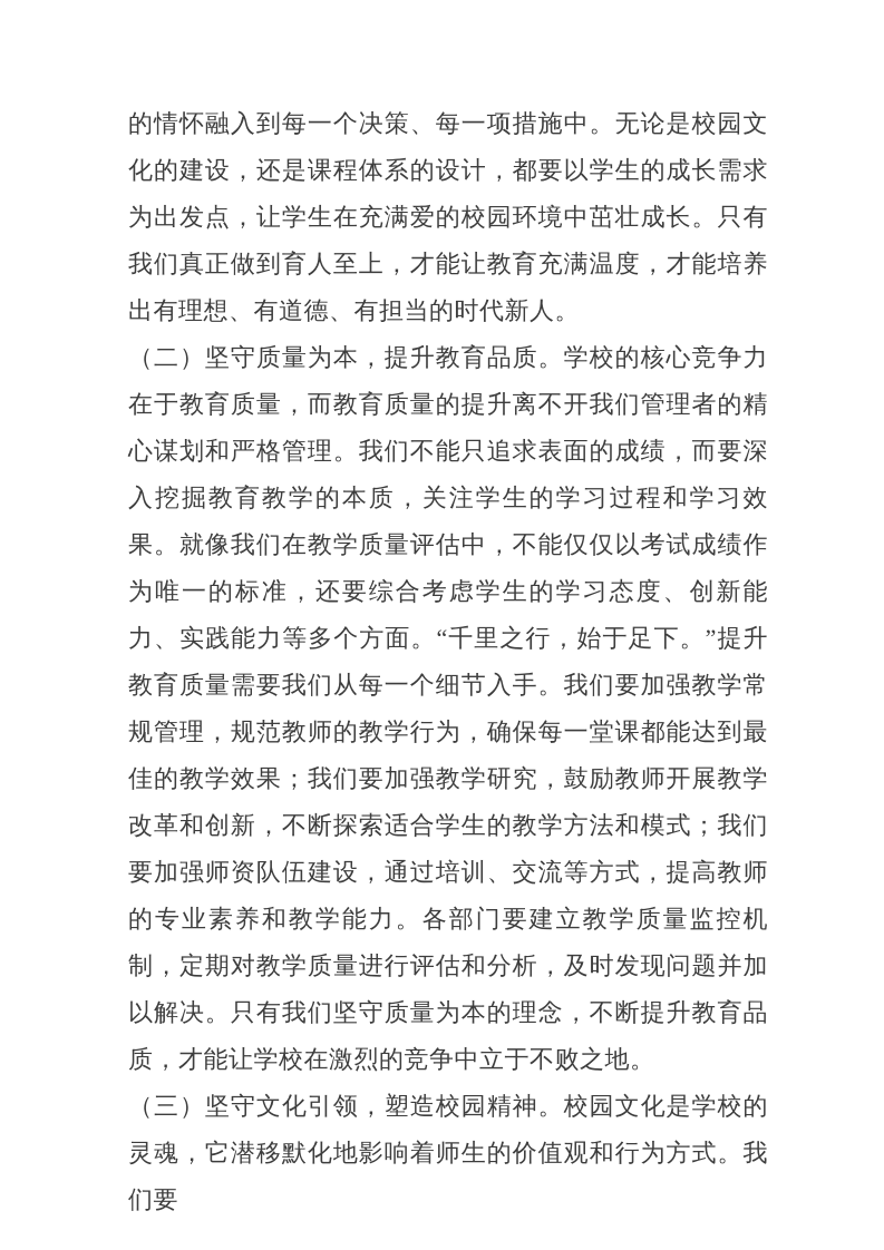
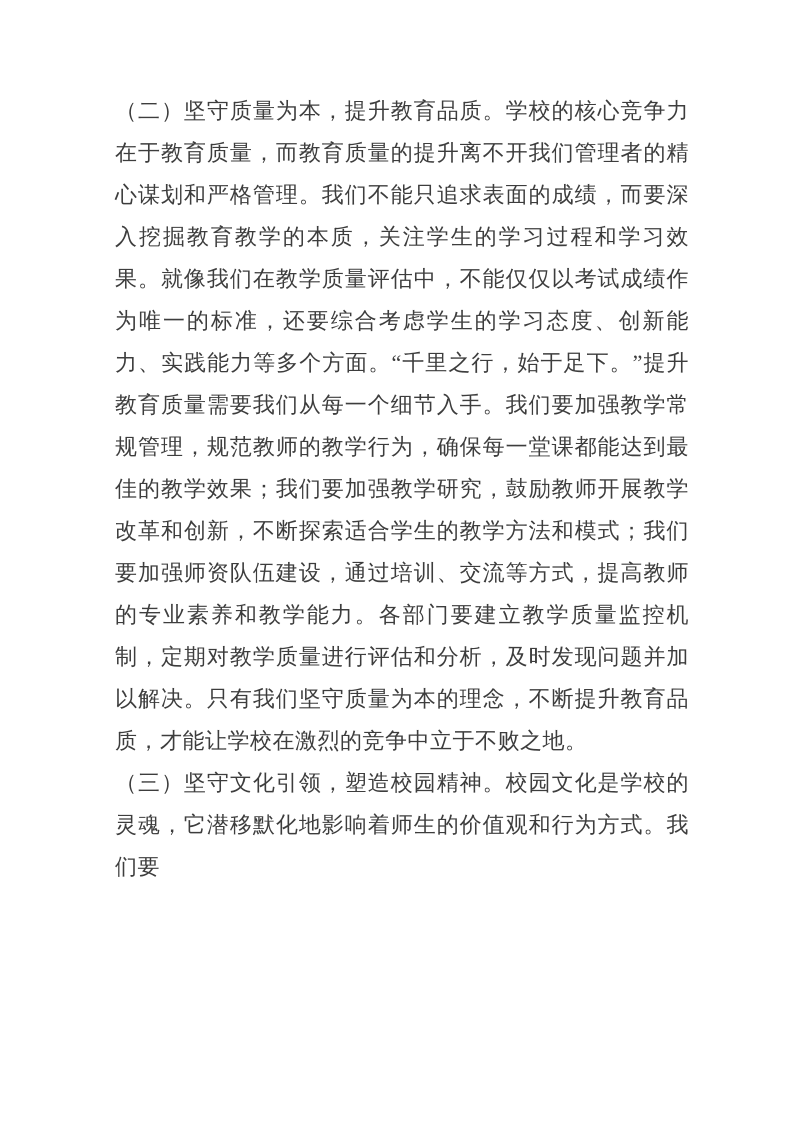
- 的情怀融入到每一个决策、每一项措施中。无论是校园文化的建设，还是课程体系的设计，都要以学生的成长需求为出发点，让学生在充满爱的校园环境中茁壮成长。只有我们真正做到育人至上，才能让教育充满温度，才能培养出有理想、有道德、有担当的时代新人。
  （二）坚守质量为本，提升教育品质。学校的核心竞争力在于教育质量，而教育质量的提升离不开我们管理者的精心谋划和严格管理。我们不能只追求表面的成绩，而要深入挖掘教育教学的本质，关注学生的学习过程和学习效果。就像我们在教学质量评估中，不能仅仅以考试成绩作为唯一的标准，还要综合考虑学生的学习态度、创新能力、实践能力等多个方面。“千里之行，始于足下。”提升教育质量需要我们从每一个细节入手。我们要加强教学常规管理，规范教师的教学行为，确保每一堂课都能达到最佳的教学效果；我们要加强教学研究，鼓励教师开展教学改革和创新，不断探索适合学生的教学方法和模式；我们要加强师资队伍建设，通过培训、交流等方式，提高教师的专业素养和教学能力。各部门要建立教学质量监控机制，定期对教学质量进行评估和分析，及时发现问题并加以解决。只有我们坚守质量为本的理念，不断提升教育品质，才能让学校在激烈的竞争中立于不败之地。
  （三）坚守文化引领，塑造校园精神。校园文化是学校的灵魂，它潜移默化地影响着师生的价值观和行为方式。我们要
